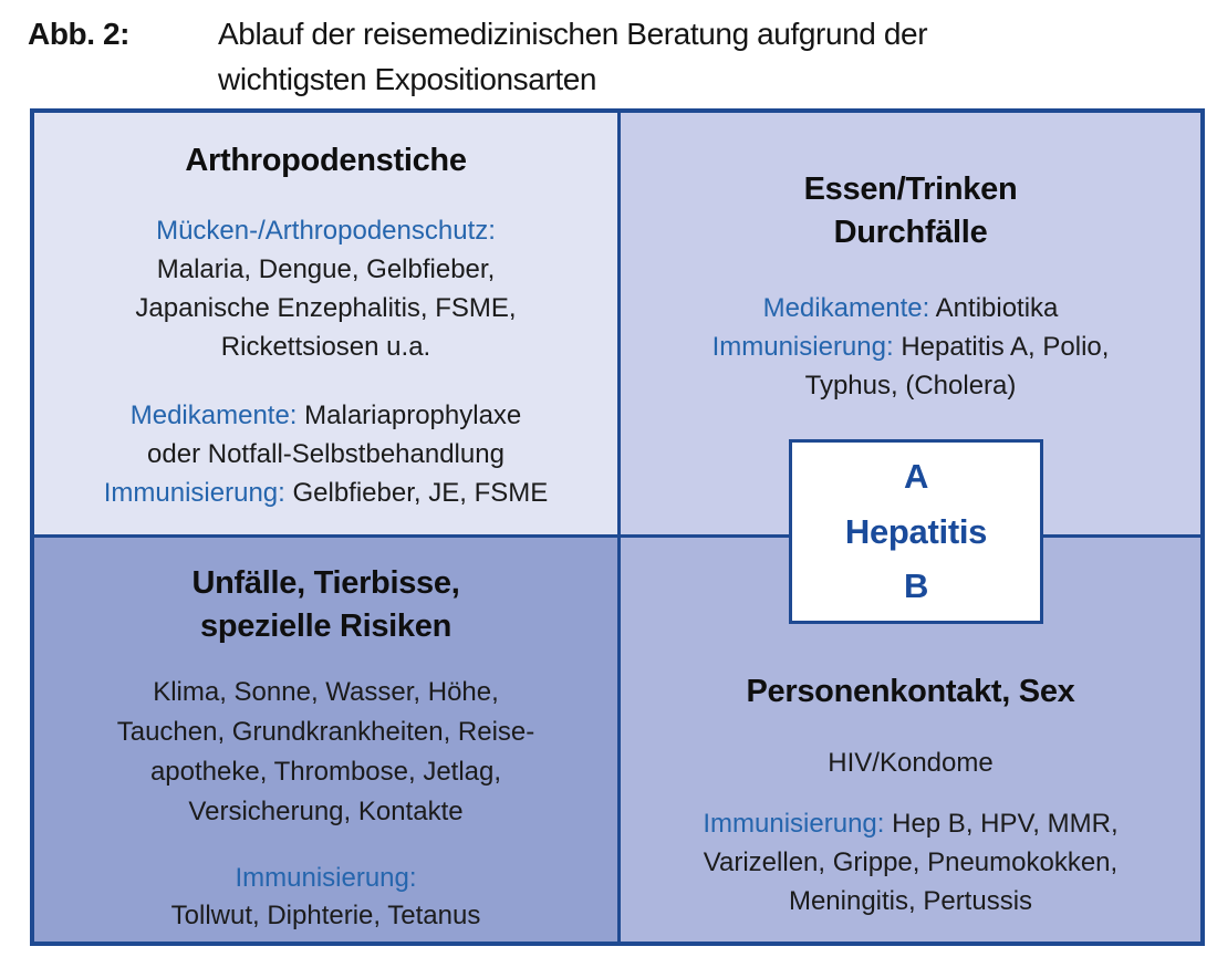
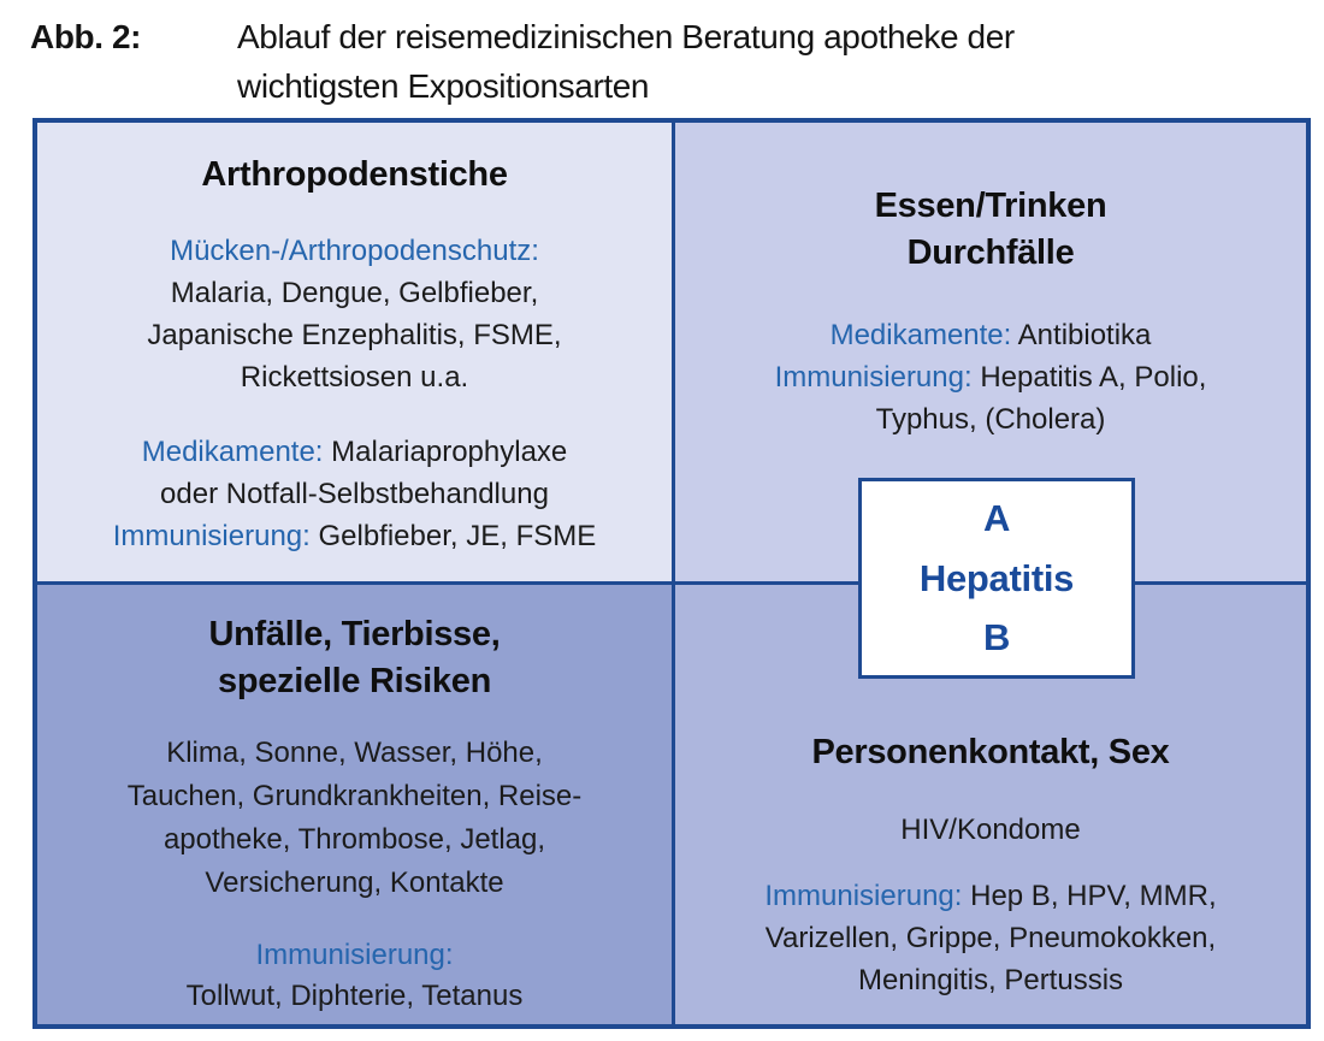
  Abb. 2:
- Ablauf der reisemedizinischen Beratung aufgrund der
+ Ablauf der reisemedizinischen Beratung apotheke der
  wichtigsten Expositionsarten
  Arthropodenstiche
  Mücken-/Arthropodenschutz:
  Malaria, Dengue, Gelbfieber,
  Japanische Enzephalitis, FSME,
  Rickettsiosen u.a.
  Medikamente: Malariaprophylaxe
  oder Notfall-Selbstbehandlung
  Immunisierung: Gelbfieber, JE, FSME
  Essen/Trinken
  Durchfälle
  Medikamente: Antibiotika
  Immunisierung: Hepatitis A, Polio,
  Typhus, (Cholera)
  Unfälle, Tierbisse,
  spezielle Risiken
  Klima, Sonne, Wasser, Höhe,
  Tauchen, Grundkrankheiten, Reise-
  apotheke, Thrombose, Jetlag,
  Versicherung, Kontakte
  Immunisierung:
  Tollwut, Diphterie, Tetanus
  Personenkontakt, Sex
  HIV/Kondome
  Immunisierung: Hep B, HPV, MMR,
  Varizellen, Grippe, Pneumokokken,
  Meningitis, Pertussis
  A
  Hepatitis
  B
